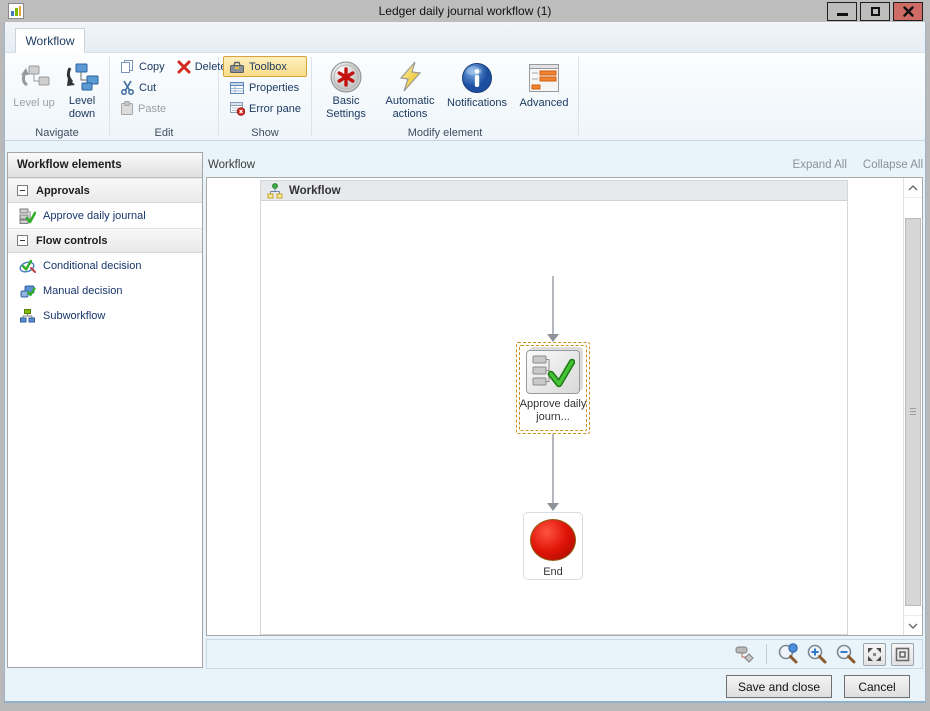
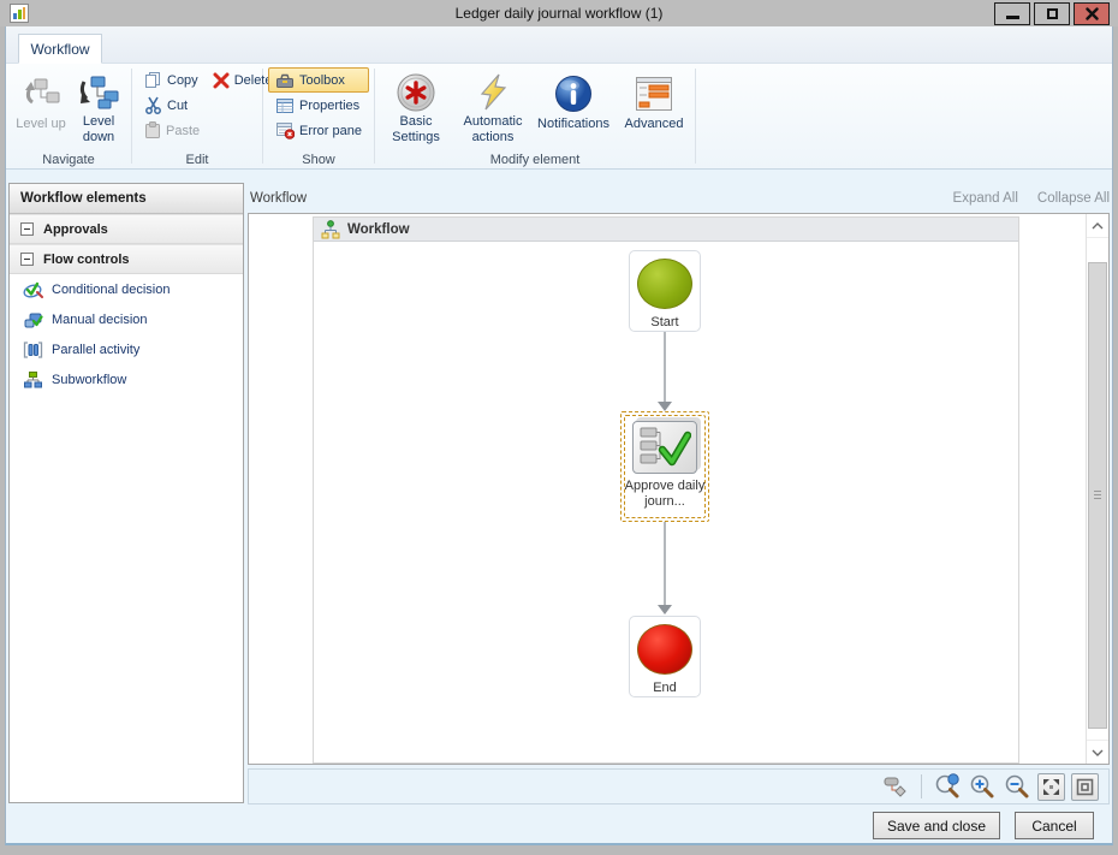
  Ledger daily journal workflow (1)
  Workflow
  Level up
  Level down
  Navigate
  Copy
  Delet
  Cut
  Paste
  Edit
  Toolbox
  Properties
  Error pane
  Show
  Basic Settings
  Automatic actions
  Notifications
  Advanced
  Modify element
  Workflow elements
  Approvals
- Approve daily journal
  Flow controls
  Conditional decision
  Manual decision
+ Parallel activity
  Subworkflow
  Workflow
  Expand All
  Collapse All
  Workflow
+ Start
  Approve daily journ...
  End
  Save and close
  Cancel
